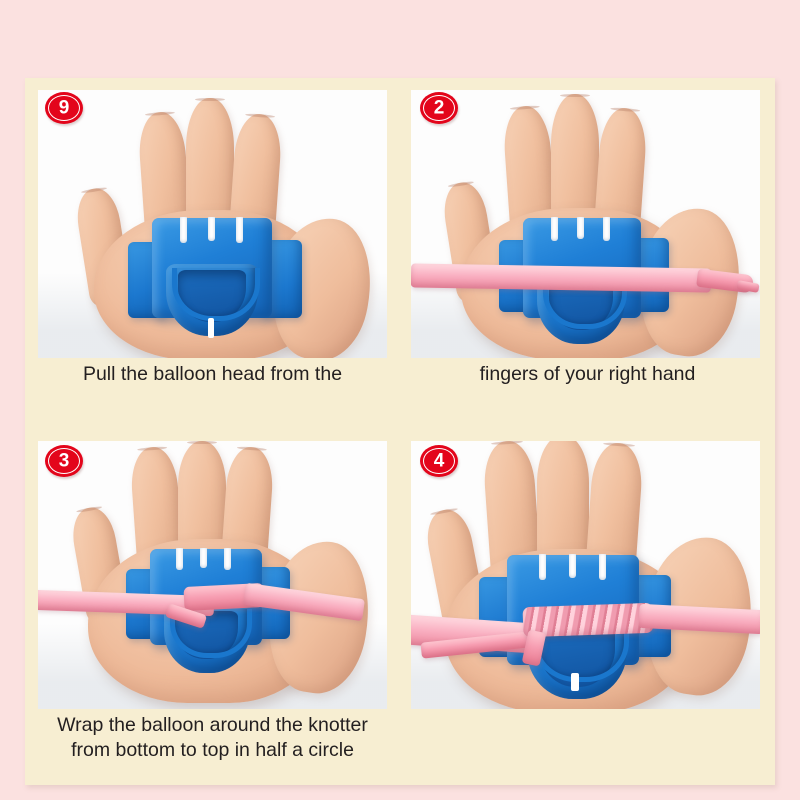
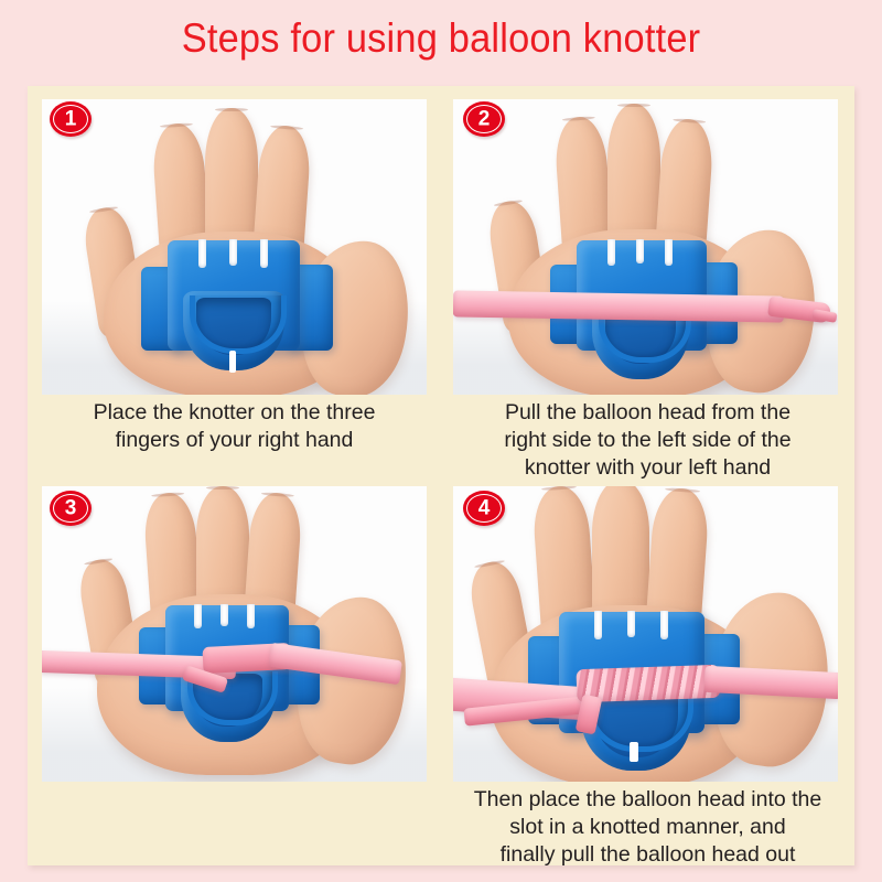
+ Steps for using balloon knotter
- 9
+ 1
+ Place the knotter on the three
- Pull the balloon head from the
+ fingers of your right hand
  2
- fingers of your right hand
+ Pull the balloon head from the
+ right side to the left side of the
+ knotter with your left hand
  3
- Wrap the balloon around the knotter
- from bottom to top in half a circle
  4
+ Then place the balloon head into the
+ slot in a knotted manner, and
+ finally pull the balloon head out
